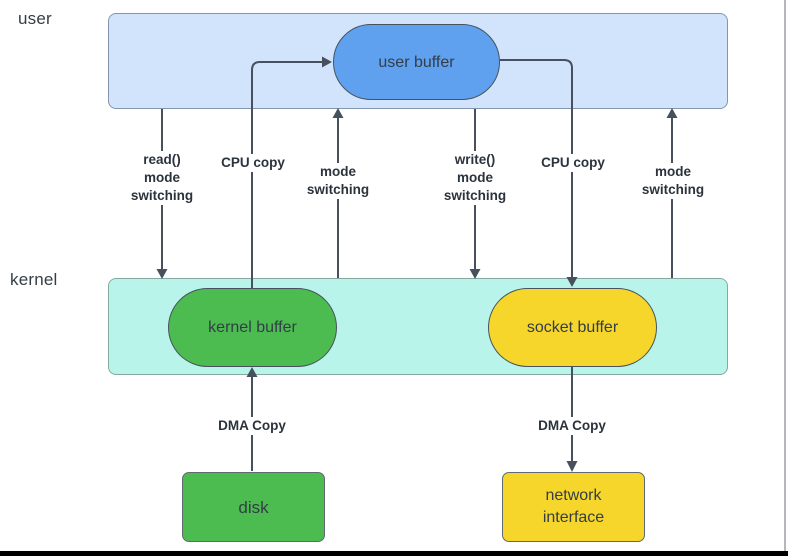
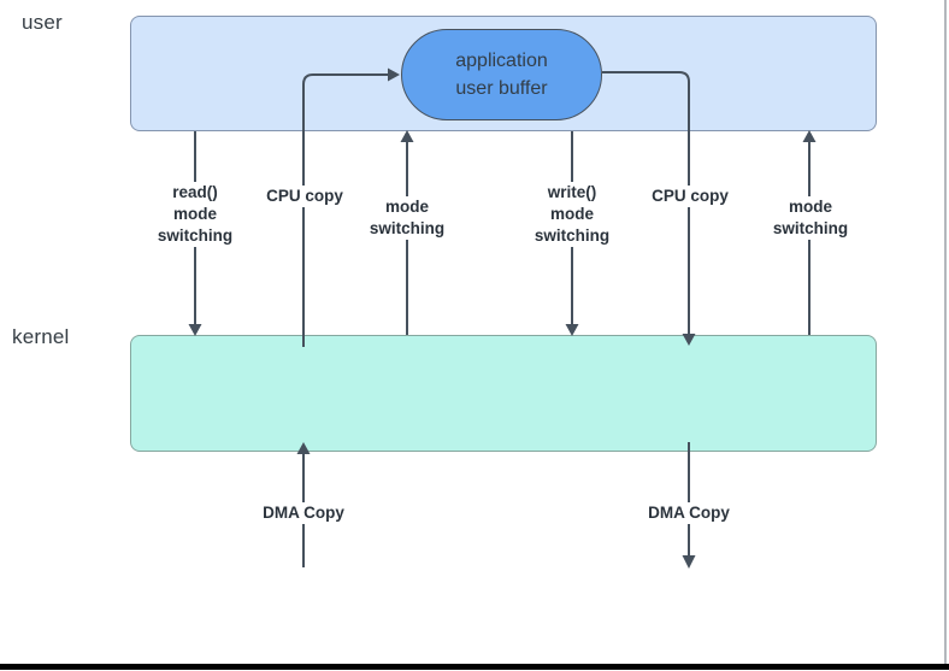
  user
  kernel
+ application
  user buffer
- kernel buffer
- socket buffer
- disk
- network
- interface
  read()
  mode
  switching
  CPU copy
  mode
  switching
  write()
  mode
  switching
  CPU copy
  mode
  switching
  DMA Copy
  DMA Copy
